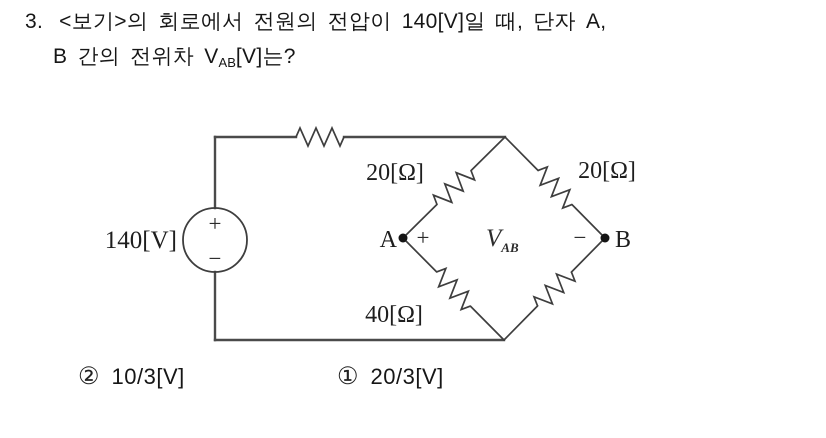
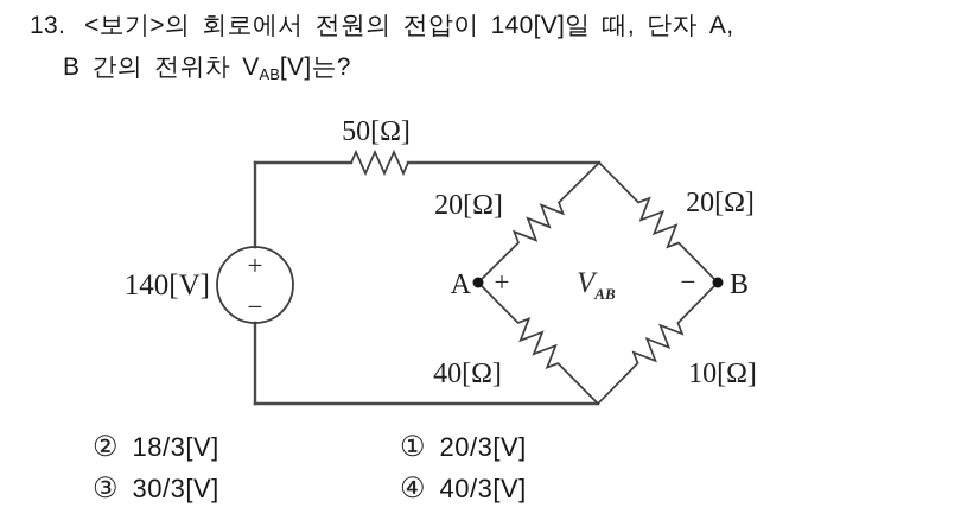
- 3. <보기>의 회로에서 전원의 전압이 140[V]일 때, 단자 A,
+ 13. <보기>의 회로에서 전원의 전압이 140[V]일 때, 단자 A,
  B 간의 전위차 VAB[V]는?
  +
  −
+ 50[Ω]
  20[Ω]
  20[Ω]
  40[Ω]
+ 10[Ω]
  140[V]
  A
  +
  −
  B
  VAB
  ②
- 10/3[V]
+ 18/3[V]
  ①
  20/3[V]
+ ③
+ 30/3[V]
+ ④
+ 40/3[V]
